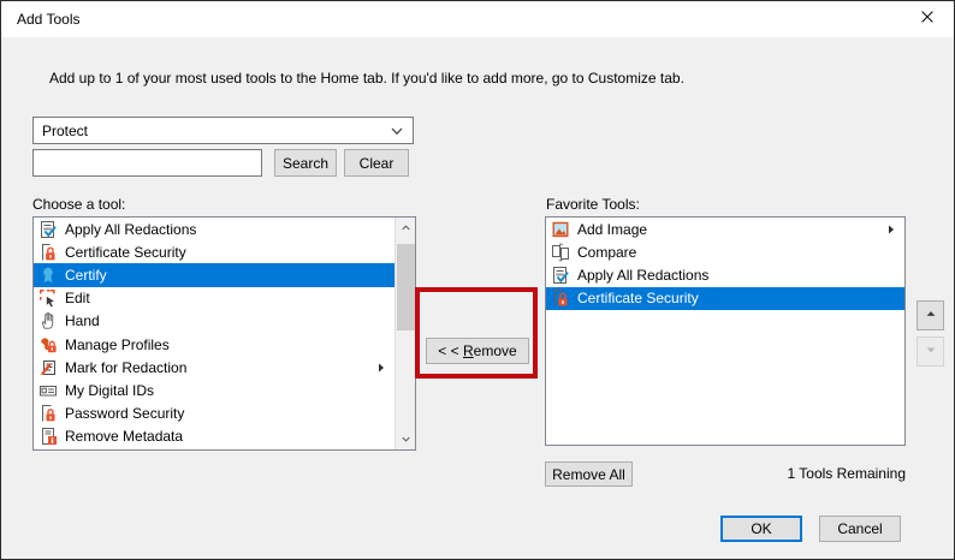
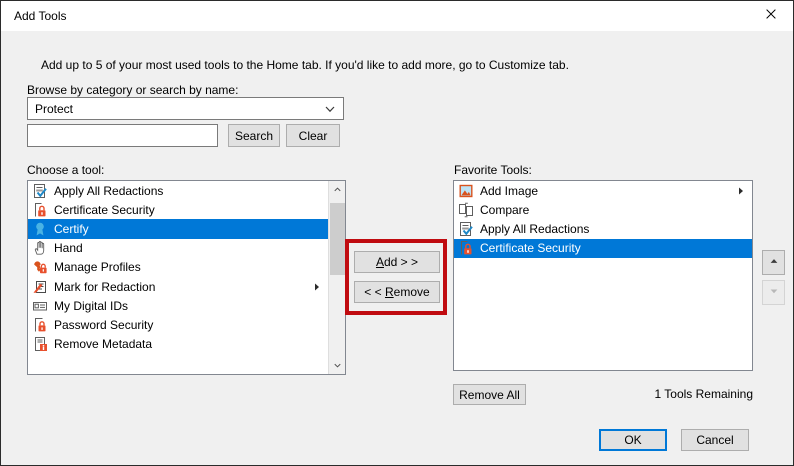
  Add Tools
- Add up to 1 of your most used tools to the Home tab. If you'd like to add more, go to Customize tab.
+ Add up to 5 of your most used tools to the Home tab. If you'd like to add more, go to Customize tab.
+ Browse by category or search by name:
  Protect
  Search
  Clear
  Choose a tool:
  Apply All Redactions
  Certificate Security
  Certify
- Edit
  Hand
  Manage Profiles
  Mark for Redaction
  My Digital IDs
  Password Security
  Remove Metadata
+ Add > >
  < < Remove
  Favorite Tools:
  Add Image
  Compare
  Apply All Redactions
  Certificate Security
  Remove All
  1 Tools Remaining
  OK
  Cancel
